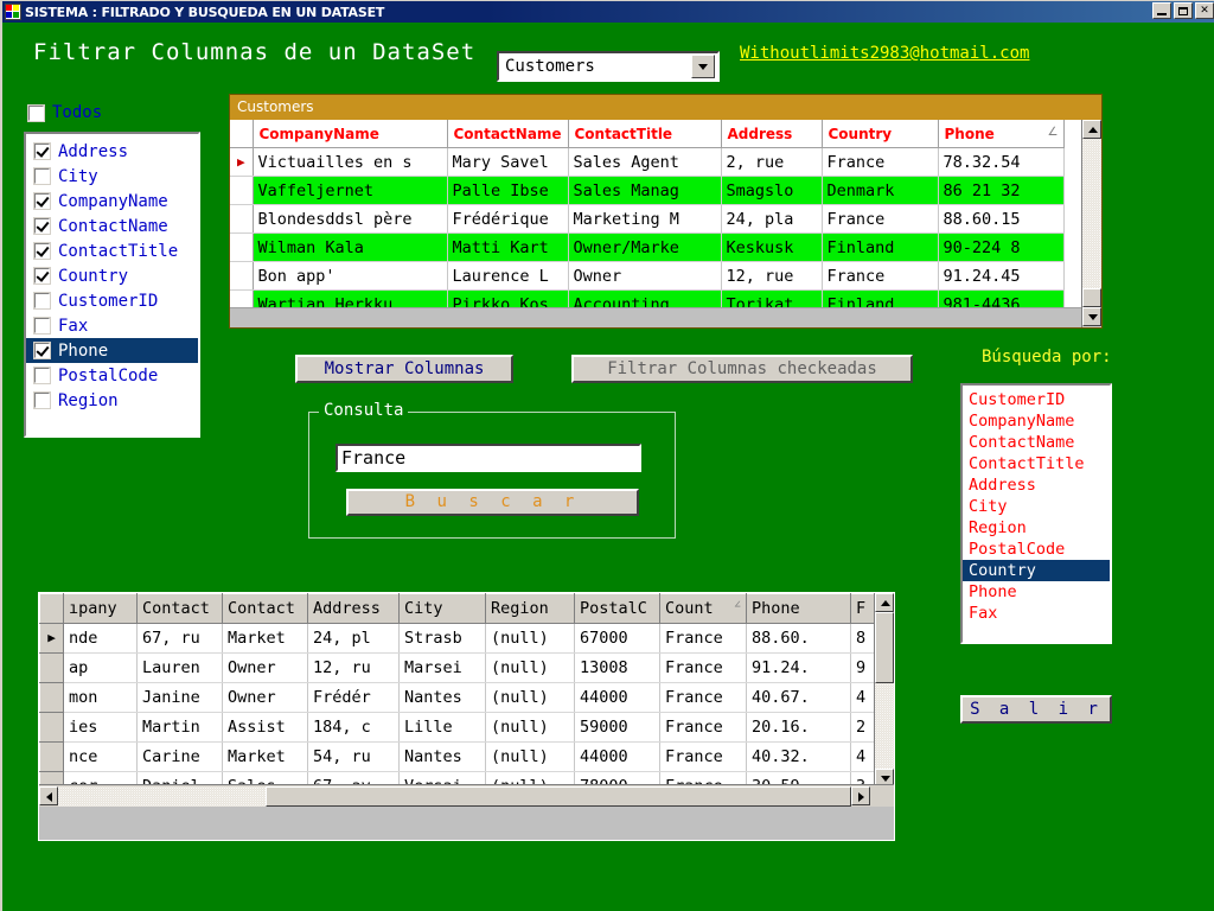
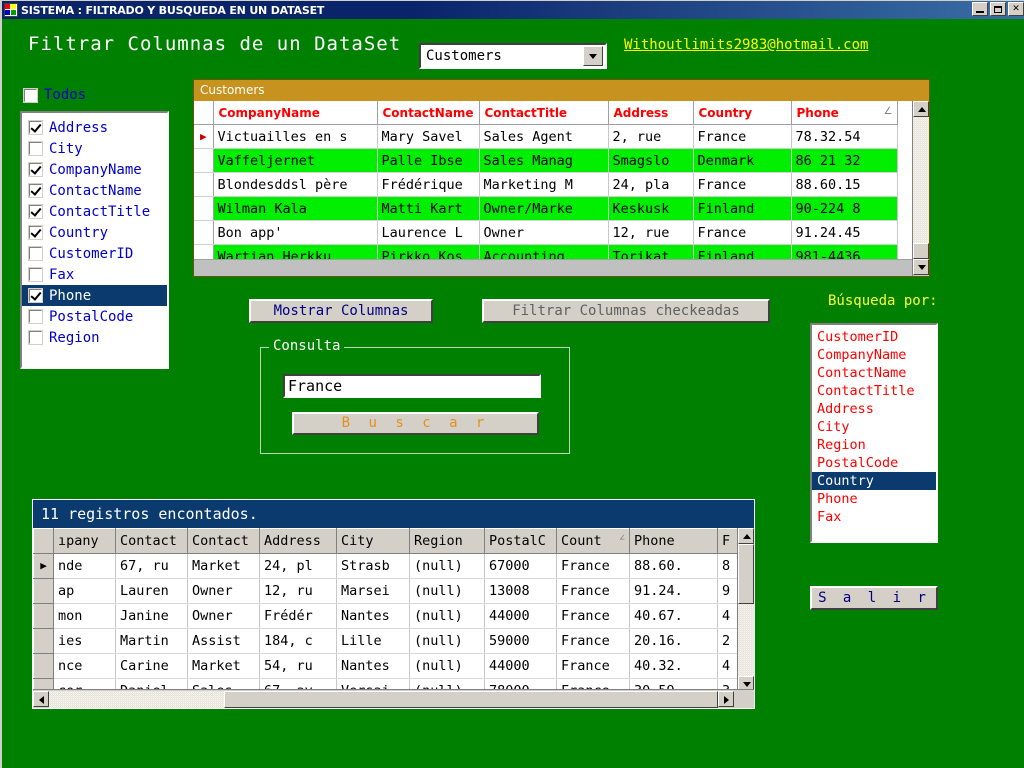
  SISTEMA : FILTRADO Y BUSQUEDA EN UN DATASET
  ✕
  Filtrar Columnas de un DataSet
  Withoutlimits2983@hotmail.com
  Customers
  Todos
  Address
  City
  CompanyName
  ContactName
  ContactTitle
  Country
  CustomerID
  Fax
  Phone
  PostalCode
  Region
  Customers
  	CompanyName	ContactName	ContactTitle	Address	Country	Phone ∠
  ▶	Victuailles en s	Mary Savel	Sales Agent	2, rue	France	78.32.54
  	Vaffeljernet	Palle Ibse	Sales Manag	Smagslo	Denmark	86 21 32
  	Blondesddsl père	Frédérique	Marketing M	24, pla	France	88.60.15
  	Wilman Kala	Matti Kart	Owner/Marke	Keskusk	Finland	90-224 8
  	Bon app'	Laurence L	Owner	12, rue	France	91.24.45
  	Wartian Herkku	Pirkko Kos	Accounting	Torikat	Finland	981-4436
  Mostrar Columnas
  Filtrar Columnas checkeadas
  Consulta
  France
  B u s c a r
  Búsqueda por:
  CustomerID
  CompanyName
  ContactName
  ContactTitle
  Address
  City
  Region
  PostalCode
  Country
  Phone
  Fax
  S a l i r
+ 11 registros encontados.
  	ıpany	Contact	Contact	Address	City	Region	PostalC	Count ∠	Phone	F
  ▶	nde	67, ru	Market	24, pl	Strasb	(null)	67000	France	88.60.	8
  	ap	Lauren	Owner	12, ru	Marsei	(null)	13008	France	91.24.	9
  	mon	Janine	Owner	Frédér	Nantes	(null)	44000	France	40.67.	4
  	ies	Martin	Assist	184, c	Lille	(null)	59000	France	20.16.	2
  	nce	Carine	Market	54, ru	Nantes	(null)	44000	France	40.32.	4
